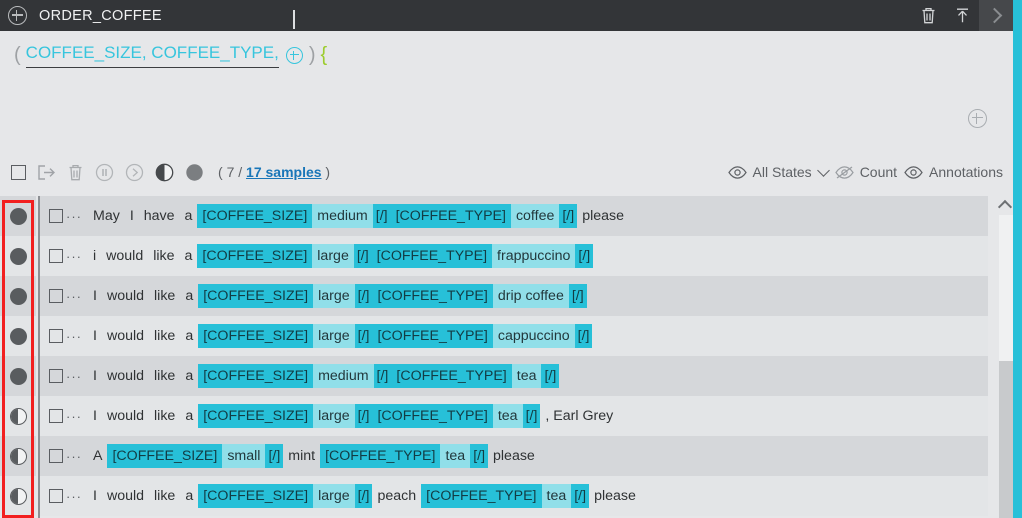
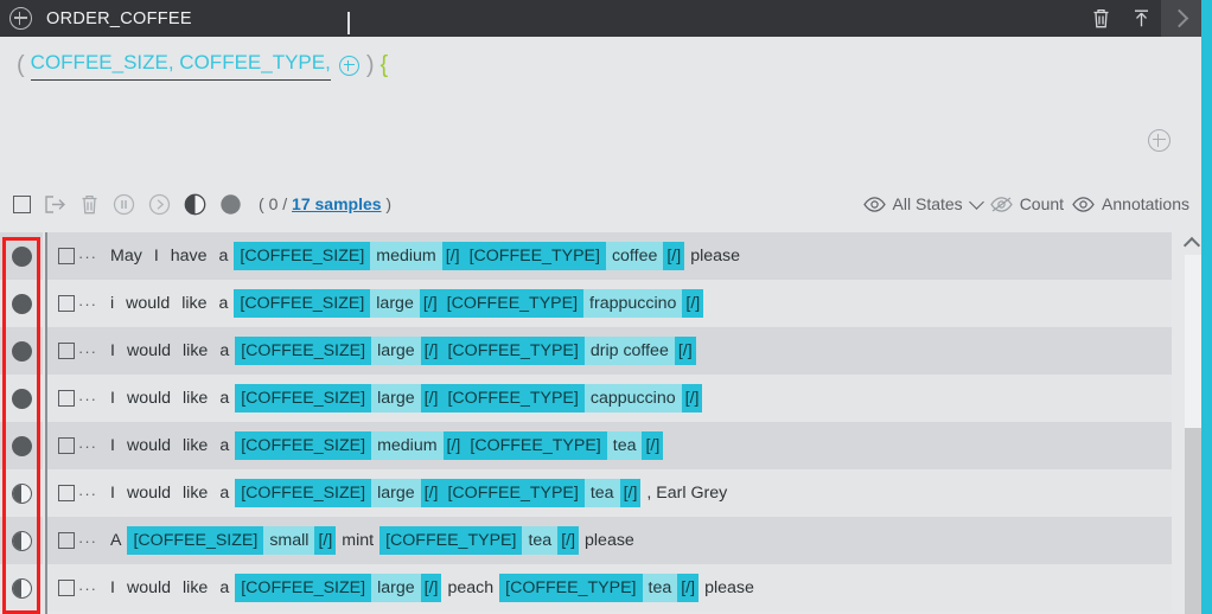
  ORDER_COFFEE
  (
  COFFEE_SIZE, COFFEE_TYPE,
  )
  {
- ( 7 / 17 samples )
+ ( 0 / 17 samples )
  All States
  Count
  Annotations
  ···
  May
  I
  have
  a
  [COFFEE_SIZE]
  medium
  [/]
  [COFFEE_TYPE]
  coffee
  [/]
  please
  ···
  i
  would
  like
  a
  [COFFEE_SIZE]
  large
  [/]
  [COFFEE_TYPE]
  frappuccino
  [/]
  ···
  I
  would
  like
  a
  [COFFEE_SIZE]
  large
  [/]
  [COFFEE_TYPE]
  drip coffee
  [/]
  ···
  I
  would
  like
  a
  [COFFEE_SIZE]
  large
  [/]
  [COFFEE_TYPE]
  cappuccino
  [/]
  ···
  I
  would
  like
  a
  [COFFEE_SIZE]
  medium
  [/]
  [COFFEE_TYPE]
  tea
  [/]
  ···
  I
  would
  like
  a
  [COFFEE_SIZE]
  large
  [/]
  [COFFEE_TYPE]
  tea
  [/]
  , Earl Grey
  ···
  A
  [COFFEE_SIZE]
  small
  [/]
  mint
  [COFFEE_TYPE]
  tea
  [/]
  please
  ···
  I
  would
  like
  a
  [COFFEE_SIZE]
  large
  [/]
  peach
  [COFFEE_TYPE]
  tea
  [/]
  please
